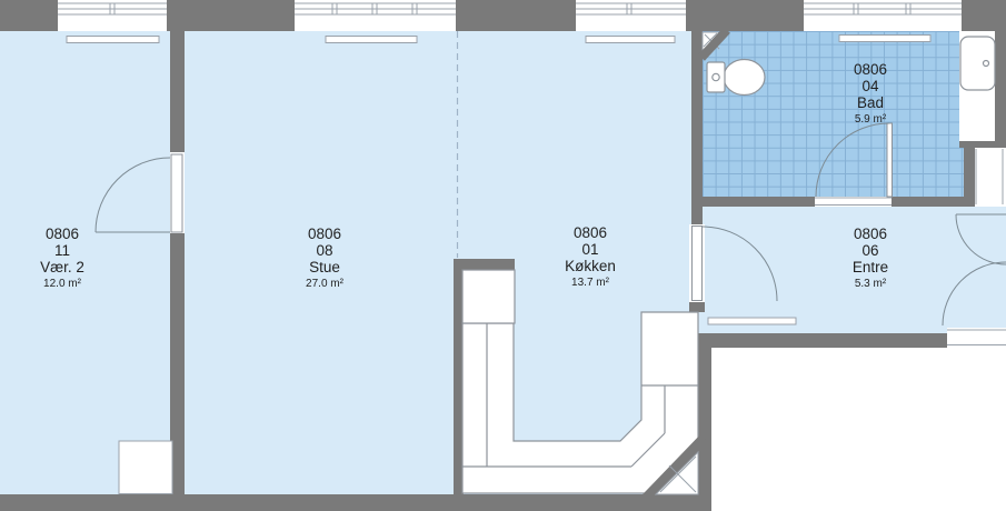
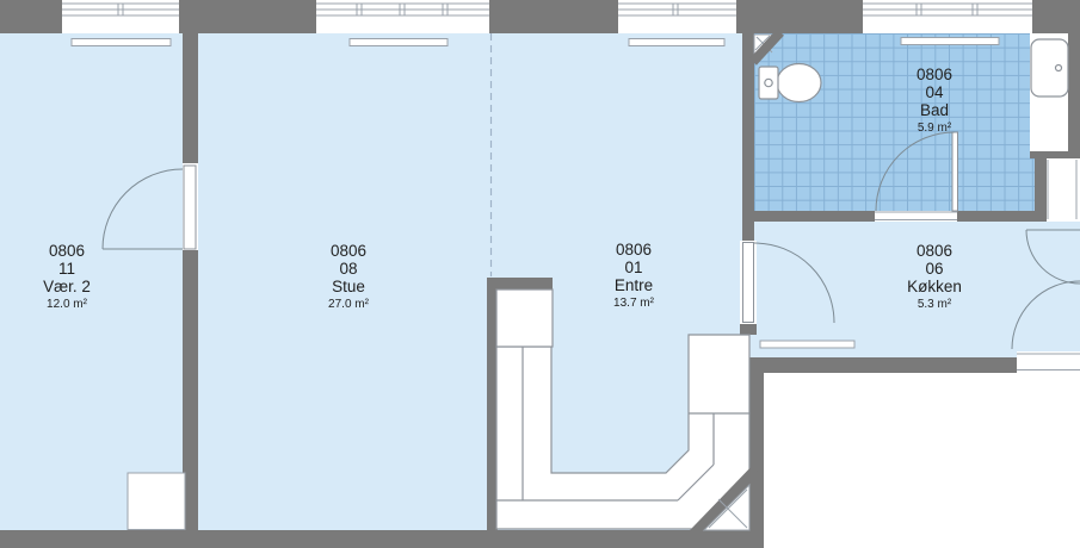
  0806
  11
  Vær. 2
  12.0 m²
  0806
  08
  Stue
  27.0 m²
  0806
  01
- Køkken
+ Entre
  13.7 m²
  0806
  04
  Bad
  5.9 m²
  0806
  06
- Entre
+ Køkken
  5.3 m²
